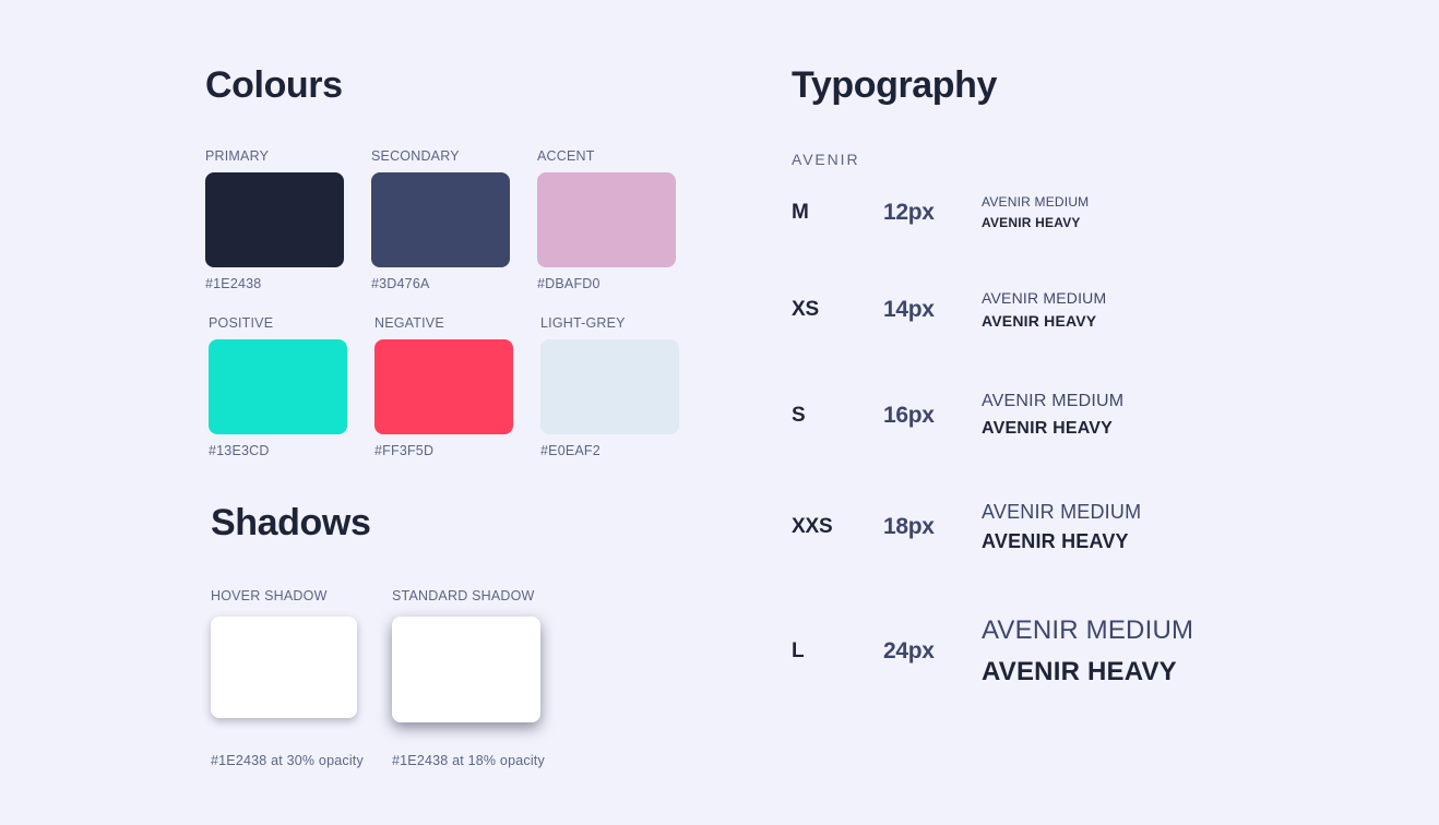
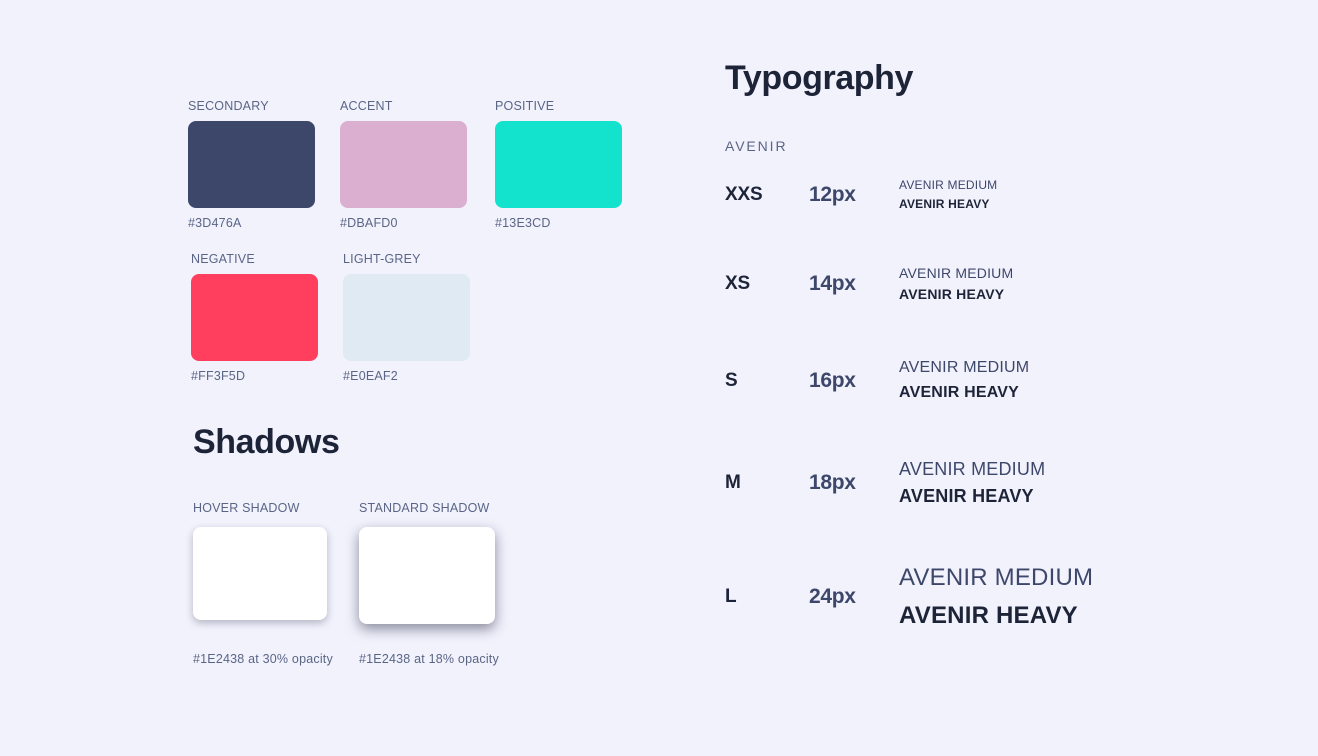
- Colours
- PRIMARY
- #1E2438
  SECONDARY
  #3D476A
  ACCENT
  #DBAFD0
  POSITIVE
  #13E3CD
  NEGATIVE
  #FF3F5D
  LIGHT-GREY
  #E0EAF2
  Shadows
  HOVER SHADOW
  #1E2438 at 30% opacity
  STANDARD SHADOW
  #1E2438 at 18% opacity
  Typography
  AVENIR
- M
+ XXS
  12px
  AVENIR MEDIUM
  AVENIR HEAVY
  XS
  14px
  AVENIR MEDIUM
  AVENIR HEAVY
  S
  16px
  AVENIR MEDIUM
  AVENIR HEAVY
- XXS
+ M
  18px
  AVENIR MEDIUM
  AVENIR HEAVY
  L
  24px
  AVENIR MEDIUM
  AVENIR HEAVY
